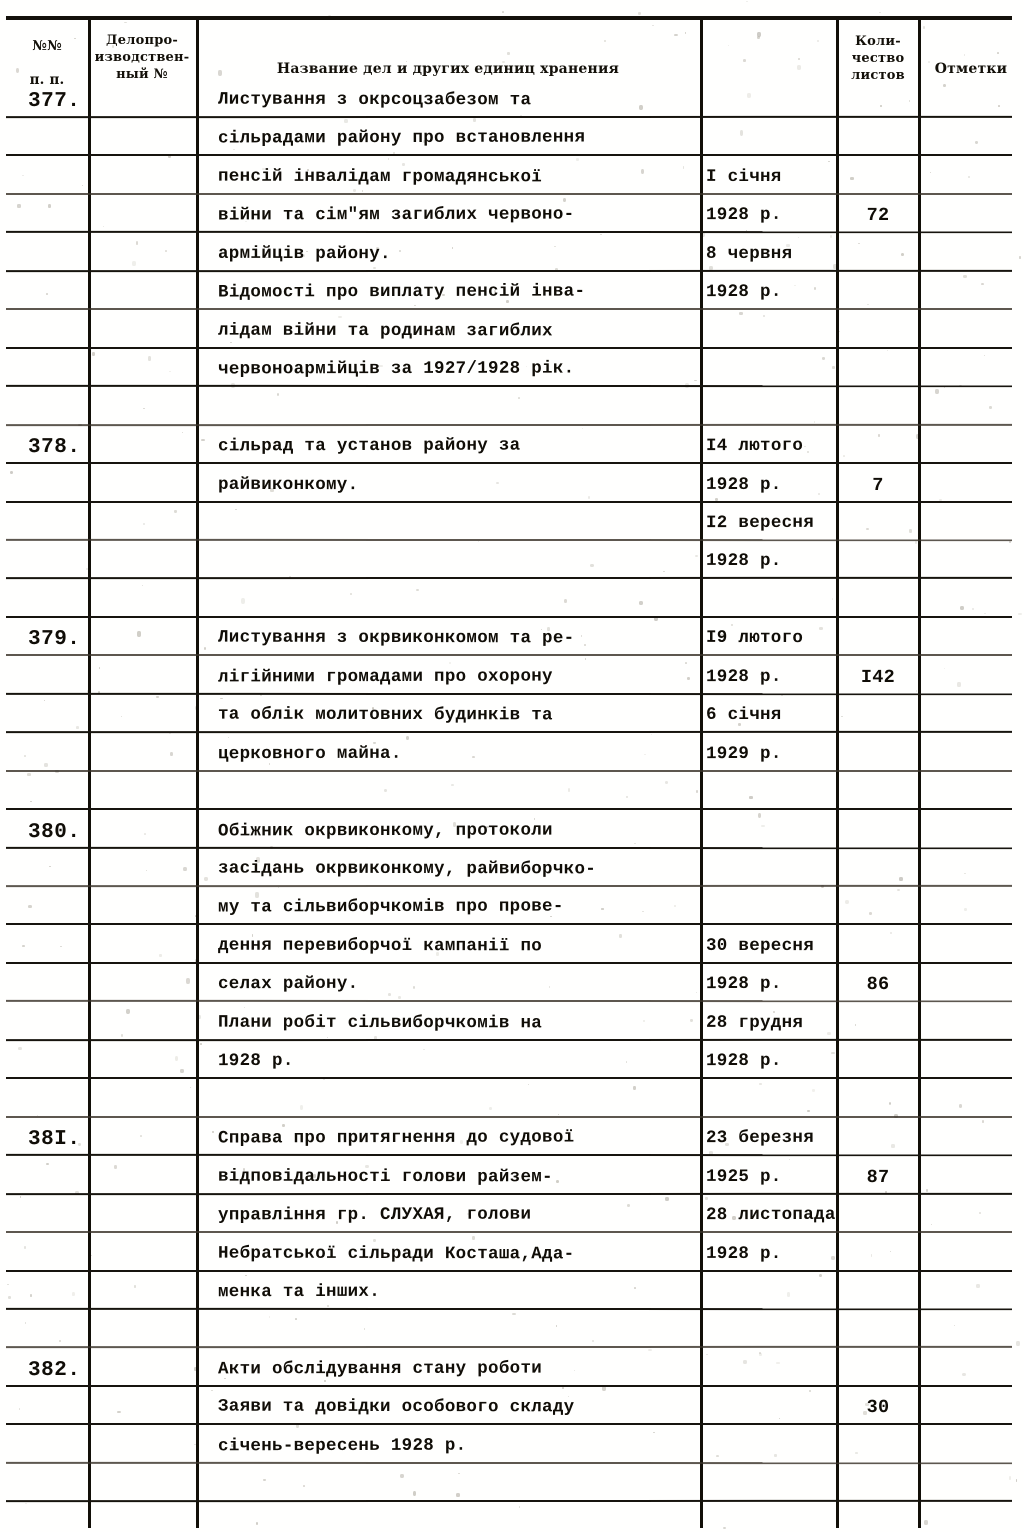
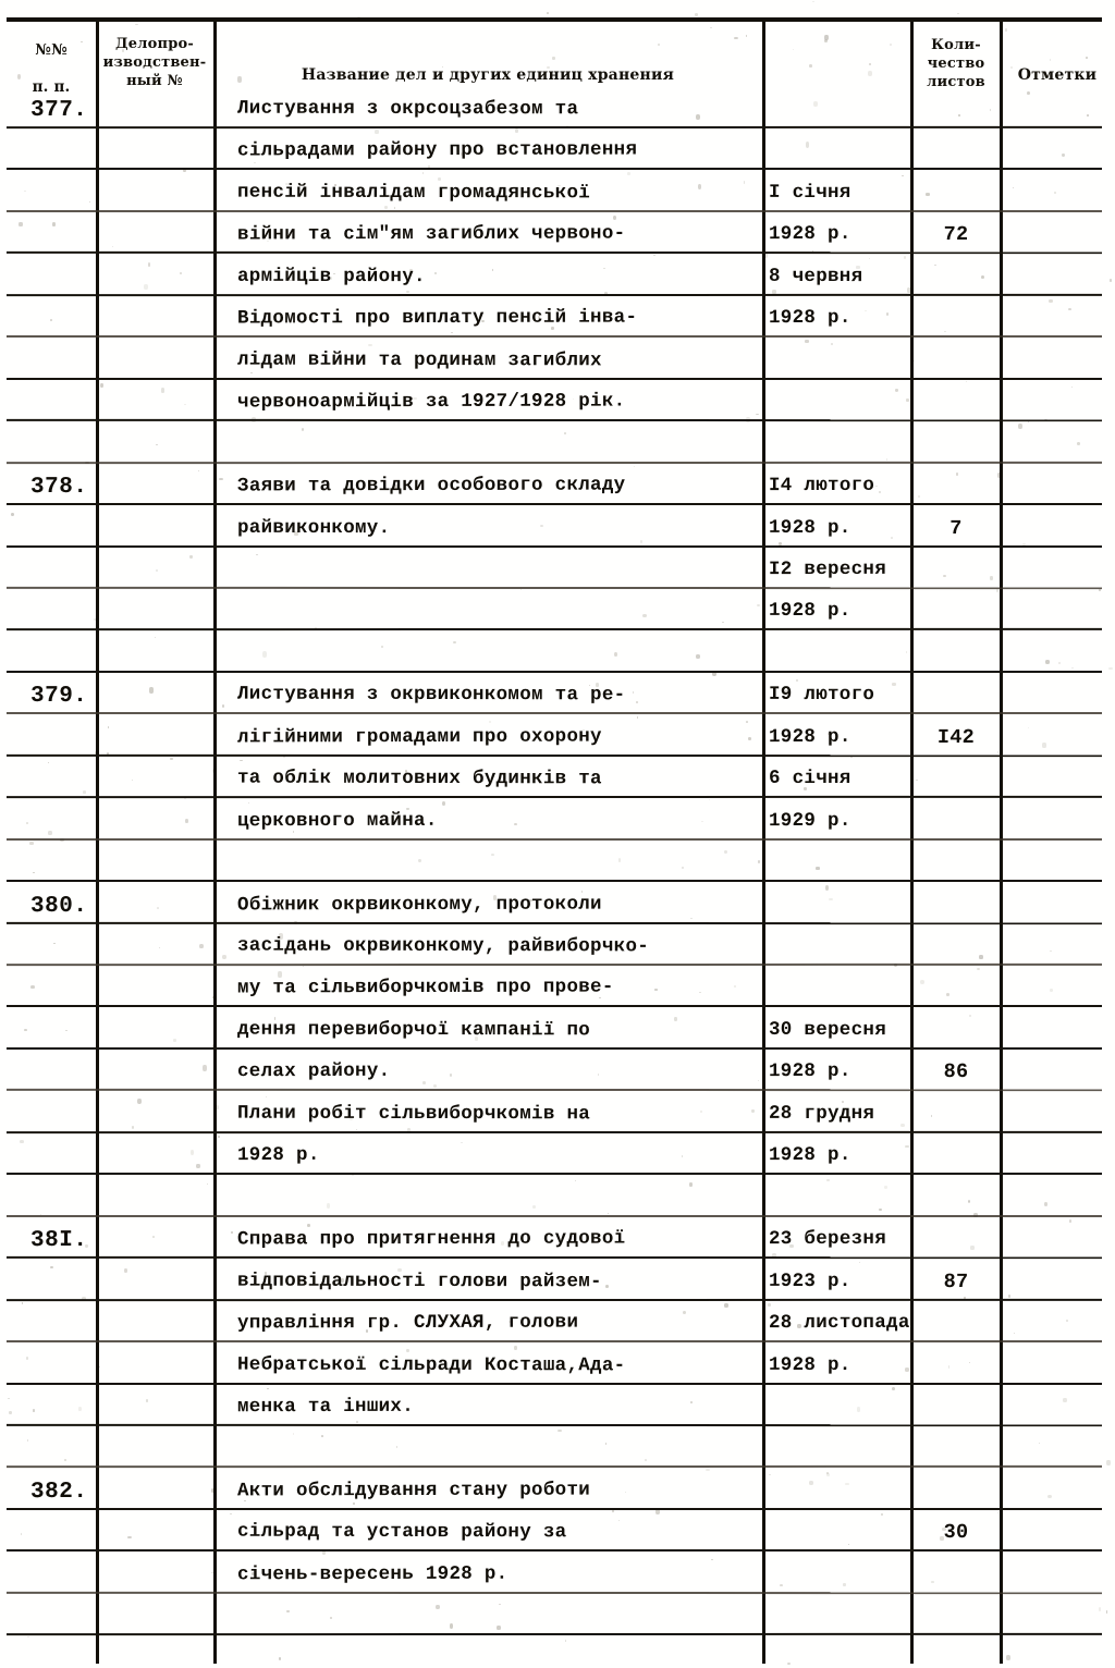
  №№
  п. п.
  Делопро-
  изводствен-
  ный №
  Название дел и других единиц хранения
  Коли-
  чество
  листов
  Отметки
  377.
  Листування з окрсоцзабезом та
  сільрадами району про встановлення
  пенсій інвалідам громадянської
  війни та сім"ям загиблих червоно-
  армійців району.
  Відомості про виплату пенсій інва-
  лідам війни та родинам загиблих
  червоноармійців за 1927/1928 рік.
  I січня
  1928 р.
  8 червня
  1928 р.
  72
  378.
- сільрад та установ району за
+ Заяви та довідки особового складу
  райвиконкому.
  I4 лютого
  1928 р.
  I2 вересня
  1928 р.
  7
  379.
  Листування з окрвиконкомом та ре-
  лігійними громадами про охорону
  та облік молитовних будинків та
  церковного майна.
  I9 лютого
  1928 р.
  6 січня
  1929 р.
  I42
  380.
  Обіжник окрвиконкому, протоколи
  засідань окрвиконкому, райвиборчко-
  му та сільвиборчкомів про прове-
  дення перевиборчої кампанії по
  селах району.
  Плани робіт сільвиборчкомів на
  1928 р.
  30 вересня
  1928 р.
  28 грудня
  1928 р.
  86
  38I.
  Справа про притягнення до судової
  відповідальності голови райзем-
  управління гр. СЛУХАЯ, голови
  Небратської сільради Косташа,Ада-
  менка та інших.
  23 березня
- 1925 р.
+ 1923 р.
  28 листопада
  1928 р.
  87
  382.
  Акти обслідування стану роботи
- Заяви та довідки особового складу
+ сільрад та установ району за
  січень-вересень 1928 р.
  30
